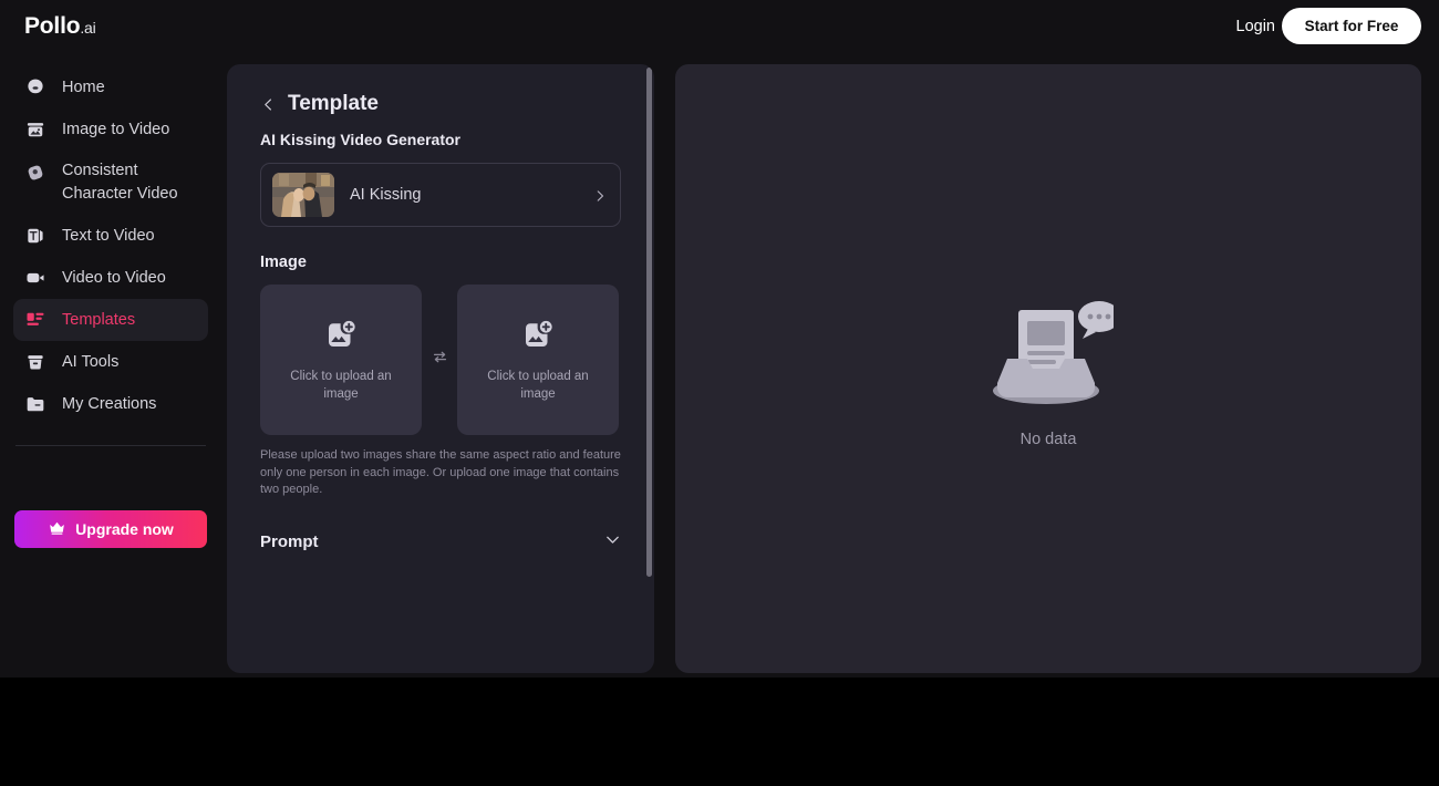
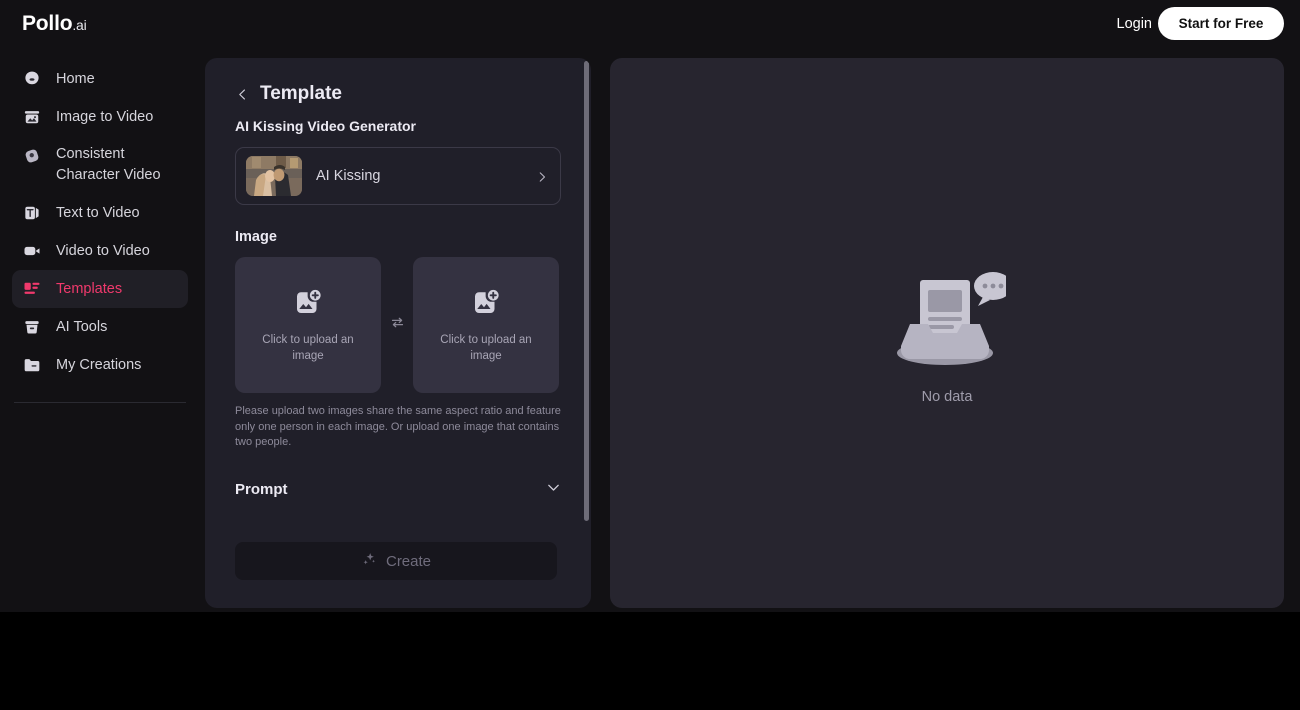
  Pollo.ai
  Login
  Start for Free
  Home
  Image to Video
  Consistent Character Video
  Text to Video
  Video to Video
  Templates
  AI Tools
  My Creations
- Upgrade now
  Template
  AI Kissing Video Generator
  AI Kissing
  Image
  Click to upload an image
  Click to upload an image
  Please upload two images share the same aspect ratio and feature only one person in each image. Or upload one image that contains two people.
  Prompt
+ Create
  No data
